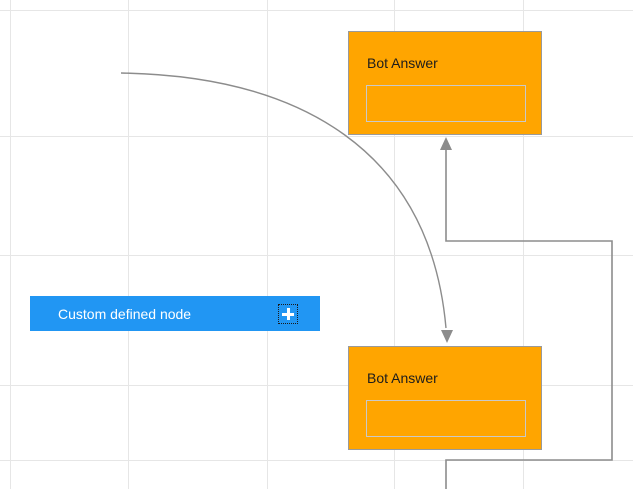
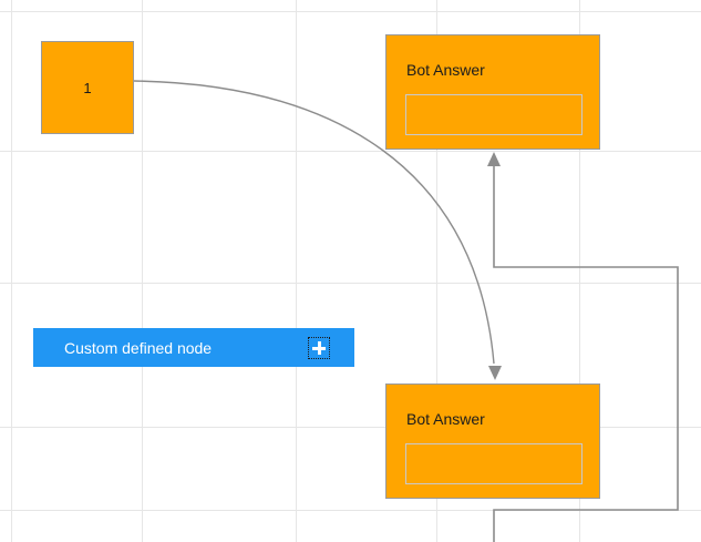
+ 1
  Bot Answer
  Bot Answer
  Custom defined node
